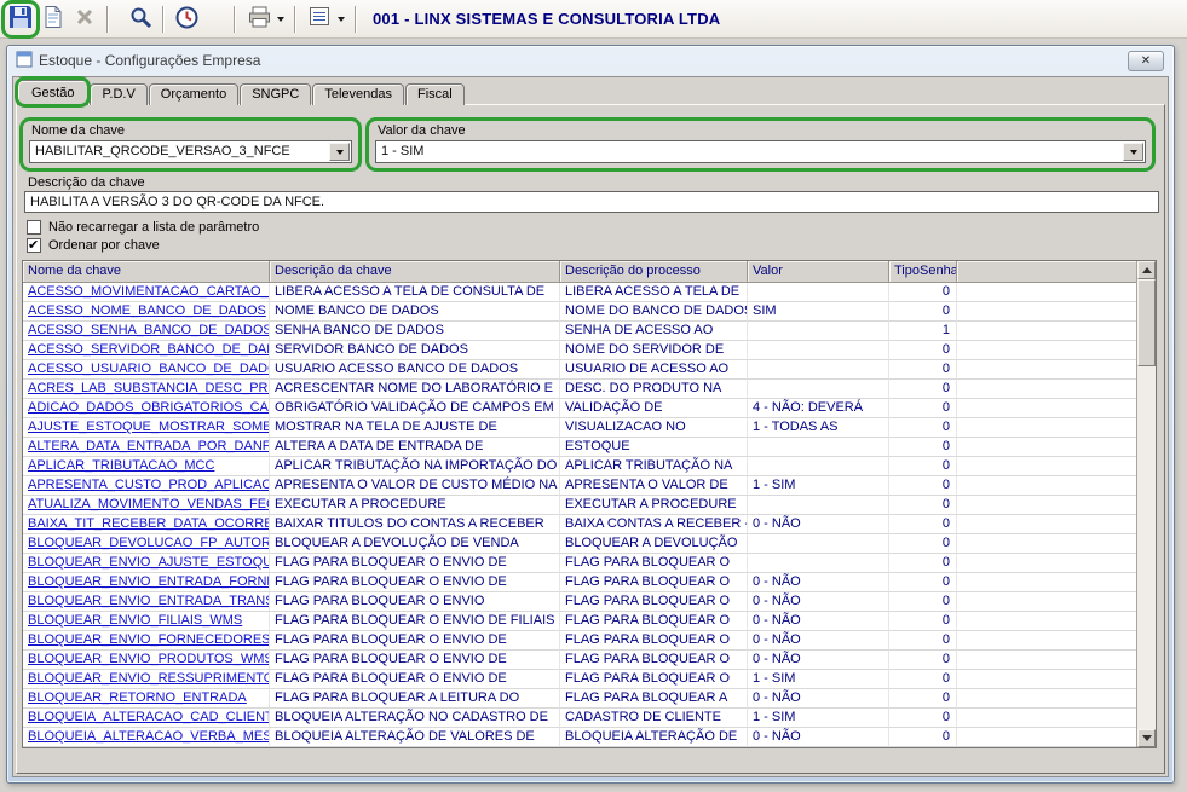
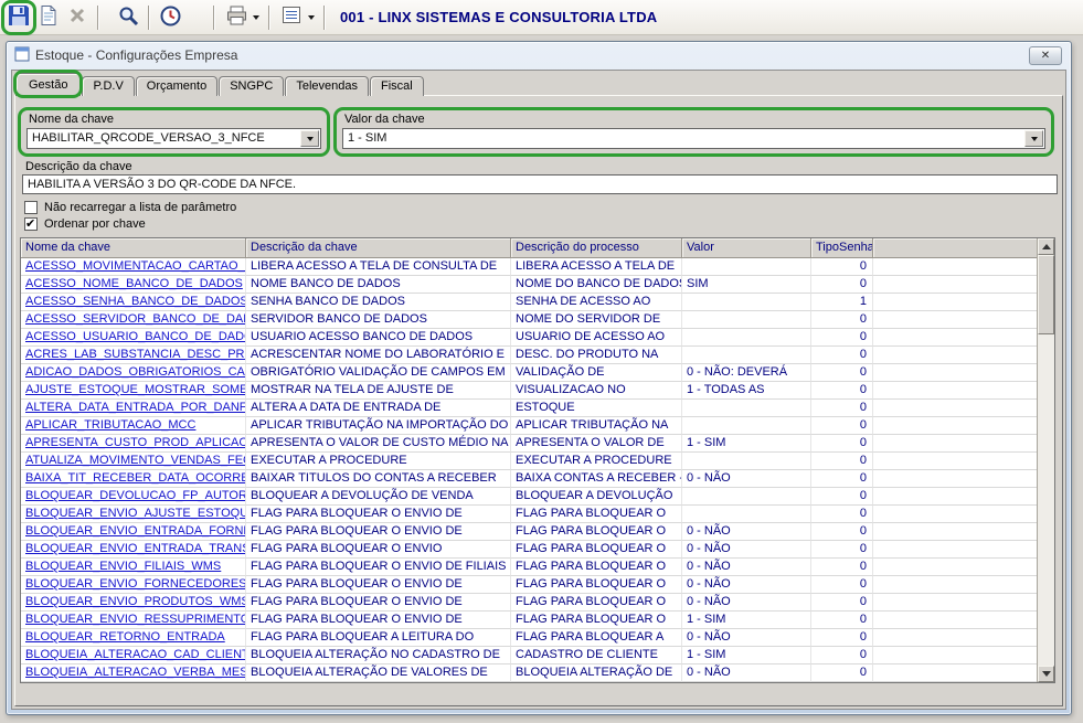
  001 - LINX SISTEMAS E CONSULTORIA LTDA
  Estoque - Configurações Empresa
  ✕
  Gestão
  P.D.V
  Orçamento
  SNGPC
  Televendas
  Fiscal
  Nome da chave
  HABILITAR_QRCODE_VERSAO_3_NFCE
  Valor da chave
  1 - SIM
  Descrição da chave
  HABILITA A VERSÃO 3 DO QR-CODE DA NFCE.
  Não recarregar a lista de parâmetro
  Ordenar por chave
  Nome da chave
  Descrição da chave
  Descrição do processo
  Valor
  TipoSenha
  ACESSO_MOVIMENTACAO_CARTAO_
  LIBERA ACESSO A TELA DE CONSULTA DE
  LIBERA ACESSO A TELA DE
  0
  ACESSO_NOME_BANCO_DE_DADOS
  NOME BANCO DE DADOS
  NOME DO BANCO DE DADO
  SIM
  0
  ACESSO_SENHA_BANCO_DE_DADOS
  SENHA BANCO DE DADOS
  SENHA DE ACESSO AO
  1
  ACESSO_SERVIDOR_BANCO_DE_DA
  SERVIDOR BANCO DE DADOS
  NOME DO SERVIDOR DE
  0
  ACESSO_USUARIO_BANCO_DE_DAD
  USUARIO ACESSO BANCO DE DADOS
  USUARIO DE ACESSO AO
  0
  ACRES_LAB_SUBSTANCIA_DESC_PR
  ACRESCENTAR NOME DO LABORATÓRIO E
  DESC. DO PRODUTO NA
  0
  ADICAO_DADOS_OBRIGATORIOS_CA
  OBRIGATÓRIO VALIDAÇÃO DE CAMPOS EM
  VALIDAÇÃO DE
- 4 - NÃO: DEVERÁ
+ 0 - NÃO: DEVERÁ
  0
  AJUSTE_ESTOQUE_MOSTRAR_SOME
  MOSTRAR NA TELA DE AJUSTE DE
  VISUALIZACAO NO
  1 - TODAS AS
  0
  ALTERA_DATA_ENTRADA_POR_DANF
  ALTERA A DATA DE ENTRADA DE
  ESTOQUE
  0
  APLICAR_TRIBUTACAO_MCC
  APLICAR TRIBUTAÇÃO NA IMPORTAÇÃO DO
  APLICAR TRIBUTAÇÃO NA
  0
  APRESENTA_CUSTO_PROD_APLICAC
  APRESENTA O VALOR DE CUSTO MÉDIO NA
  APRESENTA O VALOR DE
  1 - SIM
  0
  ATUALIZA_MOVIMENTO_VENDAS_FE
  EXECUTAR A PROCEDURE
  EXECUTAR A PROCEDURE
  0
  BAIXA_TIT_RECEBER_DATA_OCORRE
  BAIXAR TITULOS DO CONTAS A RECEBER
  BAIXA CONTAS A RECEBER -
  0 - NÃO
  0
  BLOQUEAR_DEVOLUCAO_FP_AUTOR
  BLOQUEAR A DEVOLUÇÃO DE VENDA
  BLOQUEAR A DEVOLUÇÃO
  0
  BLOQUEAR_ENVIO_AJUSTE_ESTOQU
  FLAG PARA BLOQUEAR O ENVIO DE
  FLAG PARA BLOQUEAR O
  0
  BLOQUEAR_ENVIO_ENTRADA_FORN
  FLAG PARA BLOQUEAR O ENVIO DE
  FLAG PARA BLOQUEAR O
  0 - NÃO
  0
  BLOQUEAR_ENVIO_ENTRADA_TRANS
  FLAG PARA BLOQUEAR O ENVIO
  FLAG PARA BLOQUEAR O
  0 - NÃO
  0
  BLOQUEAR_ENVIO_FILIAIS_WMS
  FLAG PARA BLOQUEAR O ENVIO DE FILIAIS
  FLAG PARA BLOQUEAR O
  0 - NÃO
  0
  BLOQUEAR_ENVIO_FORNECEDORES
  FLAG PARA BLOQUEAR O ENVIO DE
  FLAG PARA BLOQUEAR O
  0 - NÃO
  0
  BLOQUEAR_ENVIO_PRODUTOS_WMS
  FLAG PARA BLOQUEAR O ENVIO DE
  FLAG PARA BLOQUEAR O
  0 - NÃO
  0
  BLOQUEAR_ENVIO_RESSUPRIMENTO
  FLAG PARA BLOQUEAR O ENVIO DE
  FLAG PARA BLOQUEAR O
  1 - SIM
  0
  BLOQUEAR_RETORNO_ENTRADA
  FLAG PARA BLOQUEAR A LEITURA DO
  FLAG PARA BLOQUEAR A
  0 - NÃO
  0
  BLOQUEIA_ALTERACAO_CAD_CLIENT
  BLOQUEIA ALTERAÇÃO NO CADASTRO DE
  CADASTRO DE CLIENTE
  1 - SIM
  0
  BLOQUEIA_ALTERACAO_VERBA_MES
  BLOQUEIA ALTERAÇÃO DE VALORES DE
  BLOQUEIA ALTERAÇÃO DE
  0 - NÃO
  0
